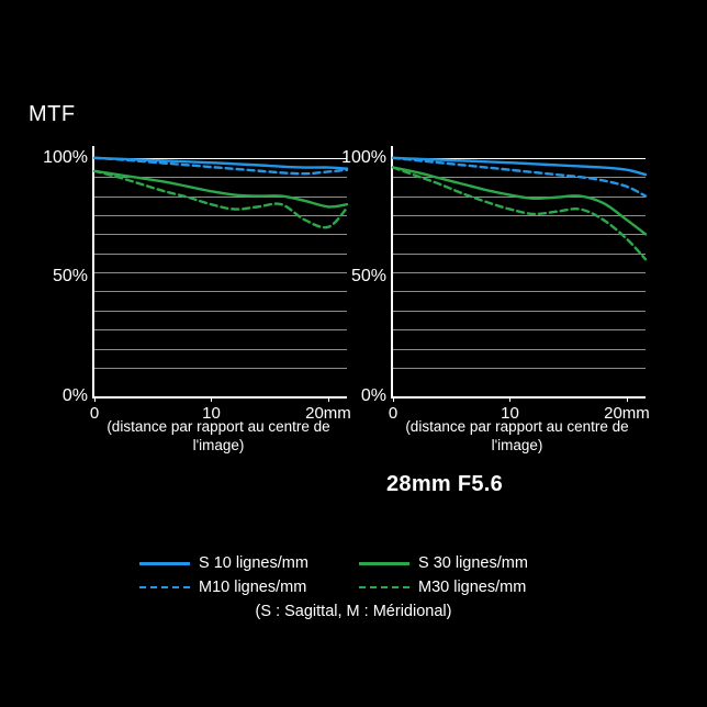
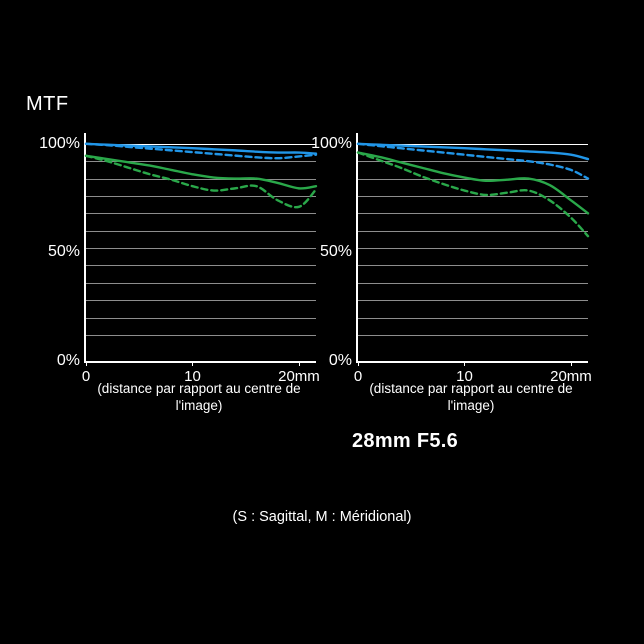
  MTF
  0%
  50%
  100%
  0
  10
  20mm
  (distance par rapport au centre de l'image)
  0%
  50%
  100%
  0
  10
  20mm
  (distance par rapport au centre de l'image)
  28mm F5.6
- S 10 lignes/mm
- S 30 lignes/mm
- M10 lignes/mm
- M30 lignes/mm
  (S : Sagittal, M : Méridional)
